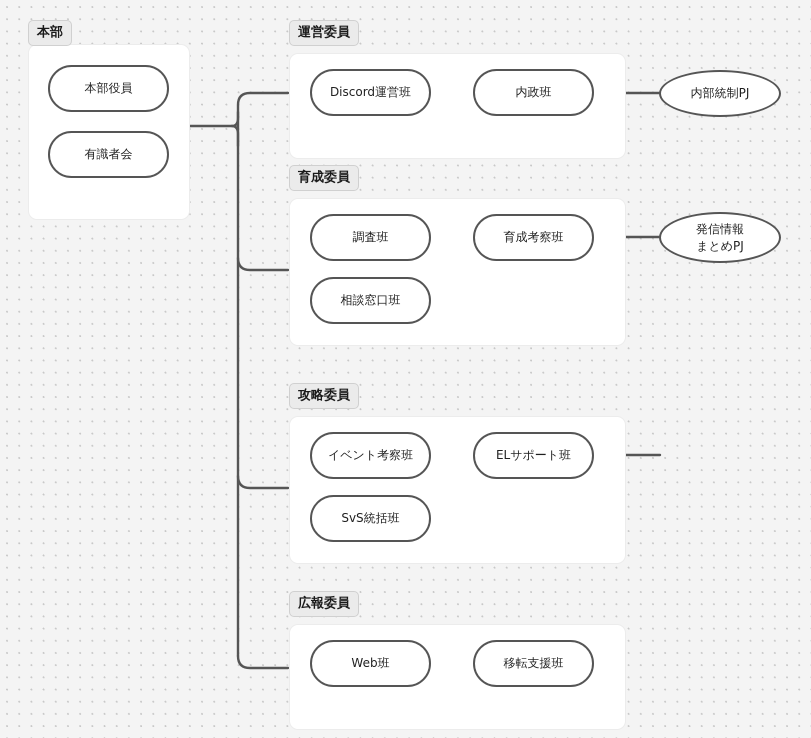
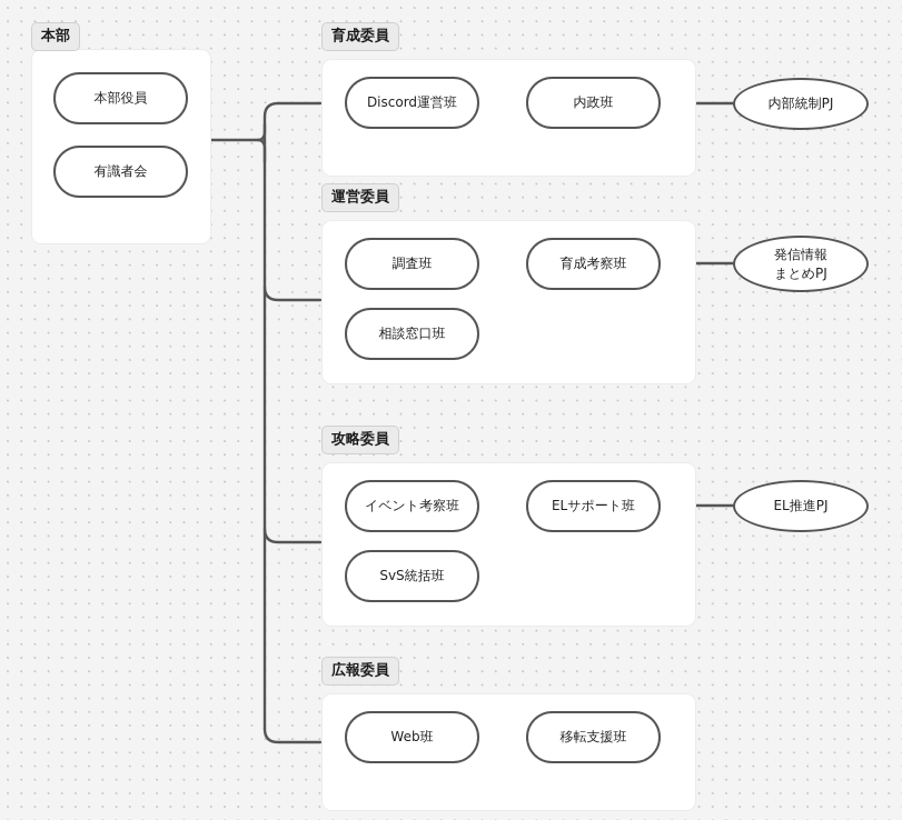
  本部
  本部役員
  有識者会
- 運営委員
+ 育成委員
  Discord運営班
  内政班
  内部統制PJ
- 育成委員
+ 運営委員
  調査班
  育成考察班
  相談窓口班
  発信情報
  まとめPJ
  攻略委員
  イベント考察班
  ELサポート班
  SvS統括班
+ EL推進PJ
  広報委員
  Web班
  移転支援班
